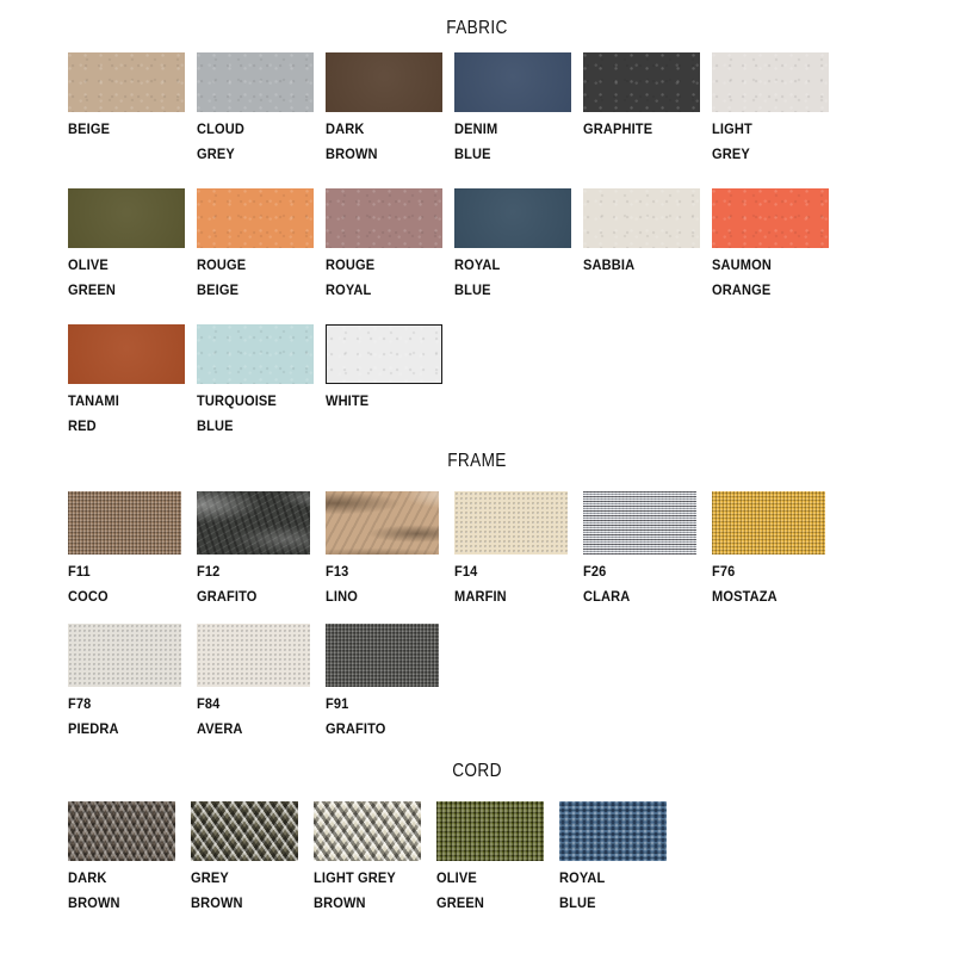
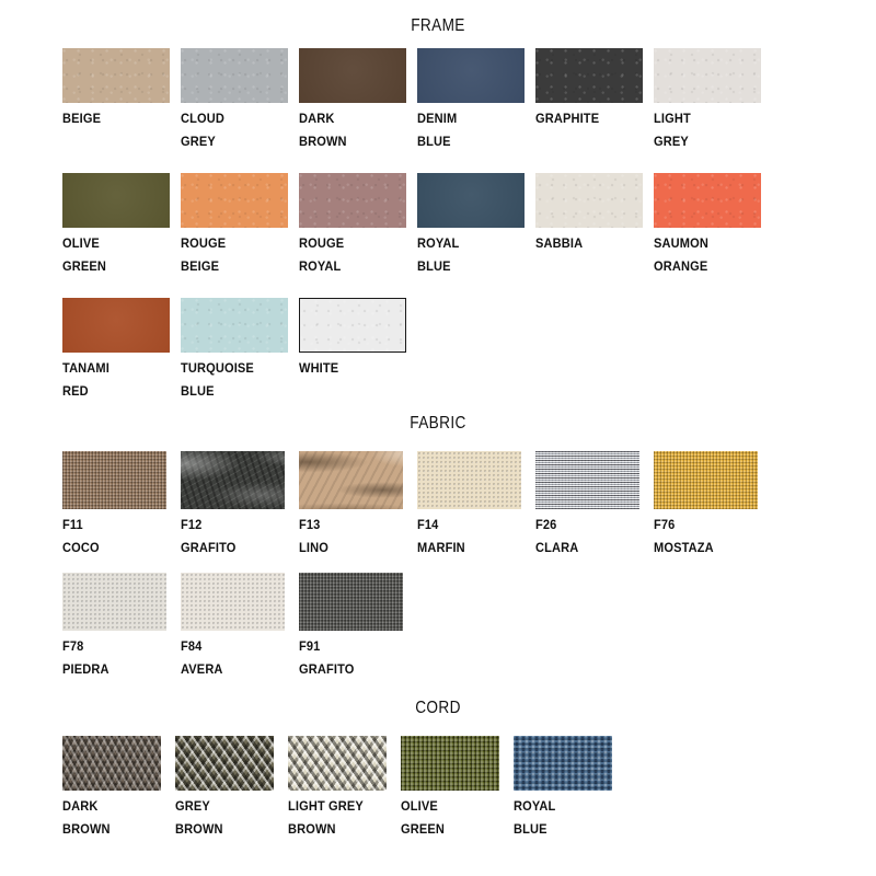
- FABRIC
+ FRAME
  BEIGE
  CLOUD
  GREY
  DARK
  BROWN
  DENIM
  BLUE
  GRAPHITE
  LIGHT
  GREY
  OLIVE
  GREEN
  ROUGE
  BEIGE
  ROUGE
  ROYAL
  ROYAL
  BLUE
  SABBIA
  SAUMON
  ORANGE
  TANAMI
  RED
  TURQUOISE
  BLUE
  WHITE
- FRAME
+ FABRIC
  F11
  COCO
  F12
  GRAFITO
  F13
  LINO
  F14
  MARFIN
  F26
  CLARA
  F76
  MOSTAZA
  F78
  PIEDRA
  F84
  AVERA
  F91
  GRAFITO
  CORD
  DARK
  BROWN
  GREY
  BROWN
  LIGHT GREY
  BROWN
  OLIVE
  GREEN
  ROYAL
  BLUE
